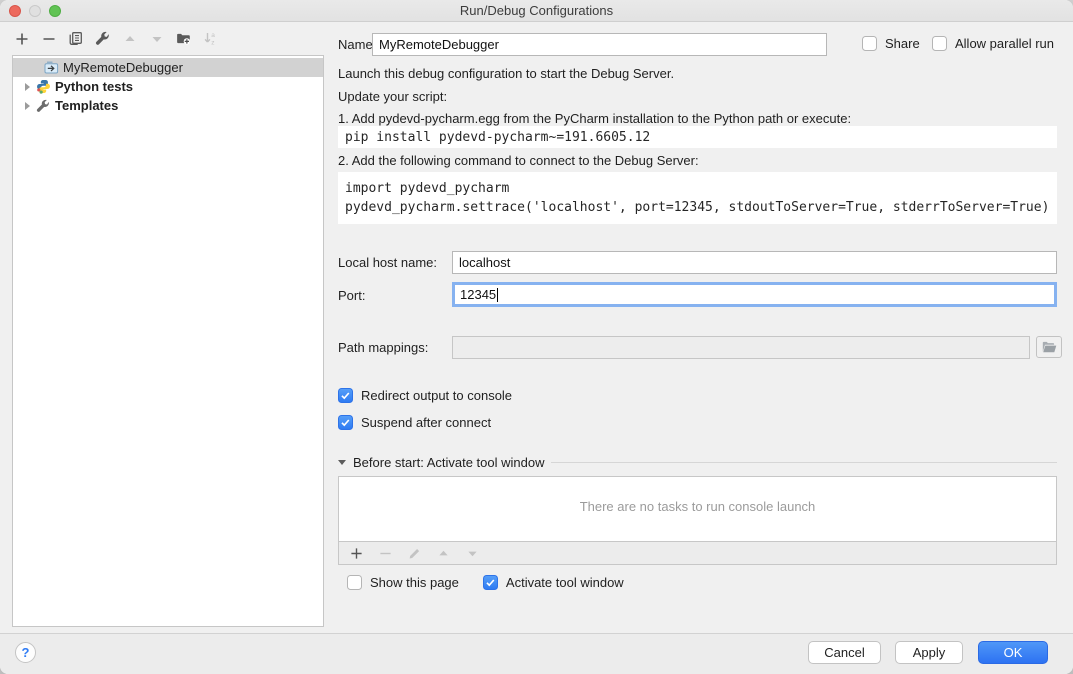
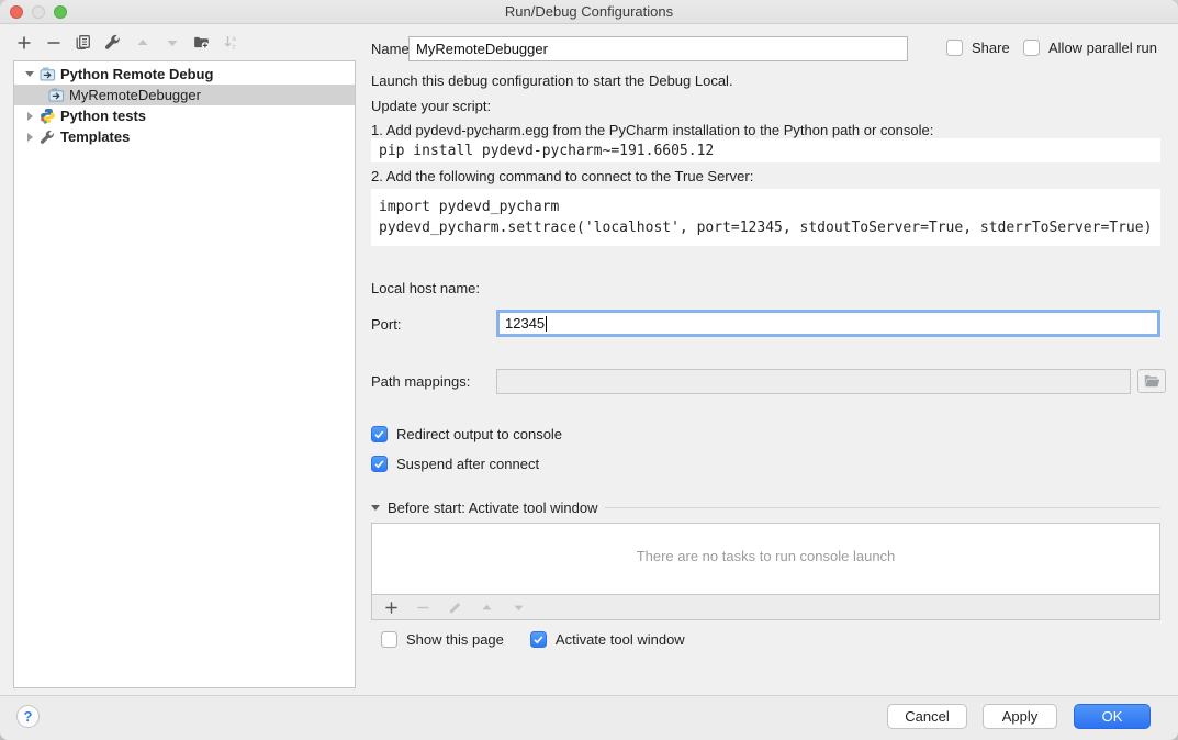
  Run/Debug Configurations
+ Python Remote Debug
  MyRemoteDebugger
  Python tests
  Templates
  Name
  MyRemoteDebugger
  Share
  Allow parallel run
- Launch this debug configuration to start the Debug Server.
+ Launch this debug configuration to start the Debug Local.
  Update your script:
- 1. Add pydevd-pycharm.egg from the PyCharm installation to the Python path or execute:
+ 1. Add pydevd-pycharm.egg from the PyCharm installation to the Python path or console:
  pip install pydevd-pycharm~=191.6605.12
- 2. Add the following command to connect to the Debug Server:
+ 2. Add the following command to connect to the True Server:
  import pydevd_pycharm pydevd_pycharm.settrace('localhost', port=12345, stdoutToServer=True, stderrToServer=True)
  Local host name:
- localhost
  Port:
  12345
  Path mappings:
  Redirect output to console
  Suspend after connect
  Before start: Activate tool window
  There are no tasks to run console launch
  Show this page
  Activate tool window
  ?
  Cancel
  Apply
  OK
